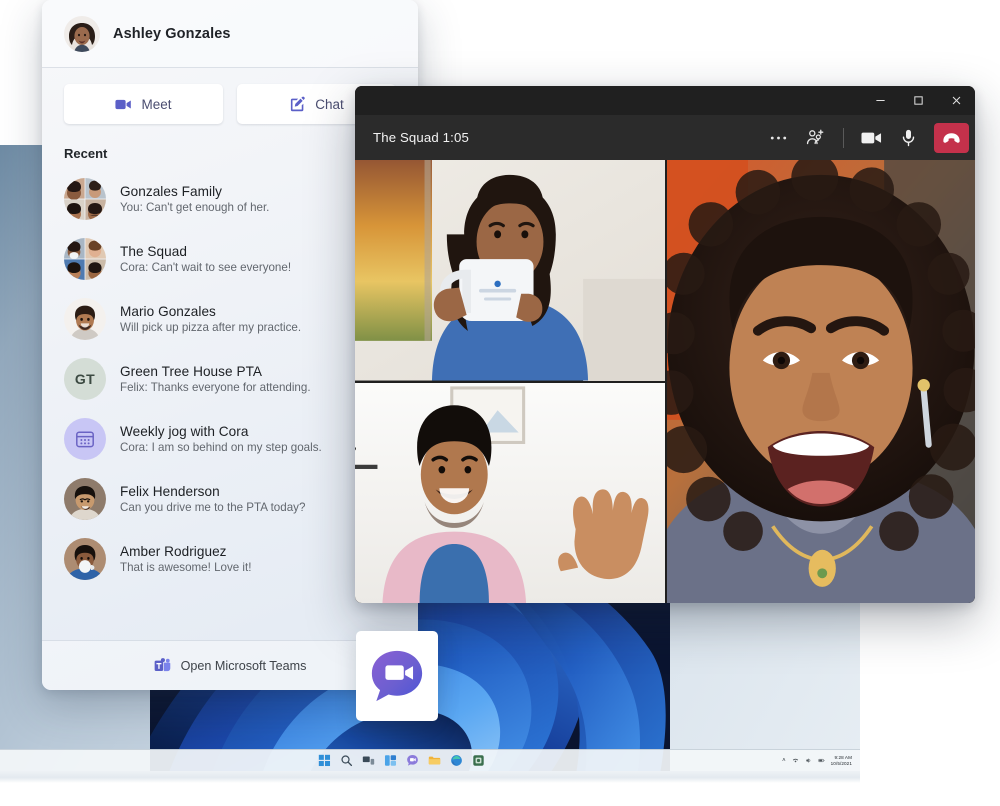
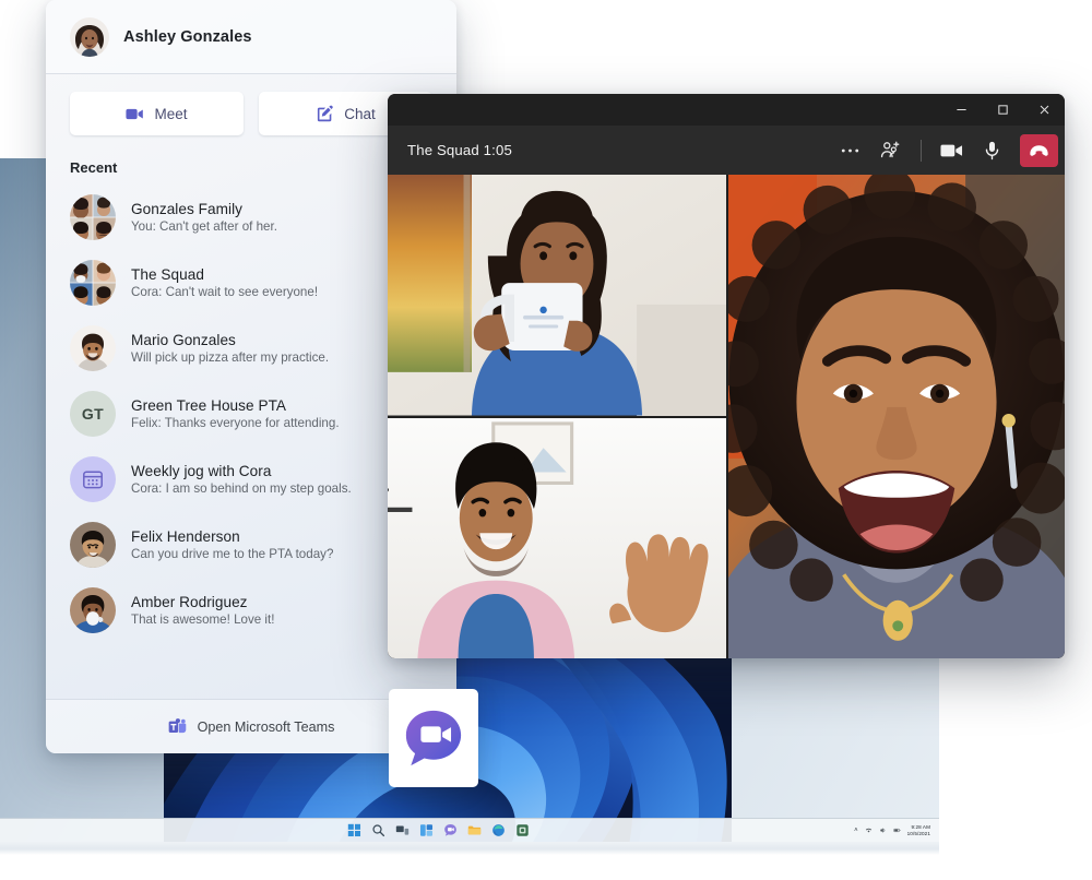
  Ashley Gonzales
  Meet
  Chat
  Recent
  Gonzales Family
- You: Can't get enough of her.
+ You: Can't get after of her.
  The Squad
  Cora: Can't wait to see everyone!
  Mario Gonzales
  Will pick up pizza after my practice.
  GT
  Green Tree House PTA
  Felix: Thanks everyone for attending.
  Weekly jog with Cora
  Cora: I am so behind on my step goals.
  Felix Henderson
  Can you drive me to the PTA today?
  Amber Rodriguez
  That is awesome! Love it!
  Open Microsoft Teams
  The Squad 1:05
